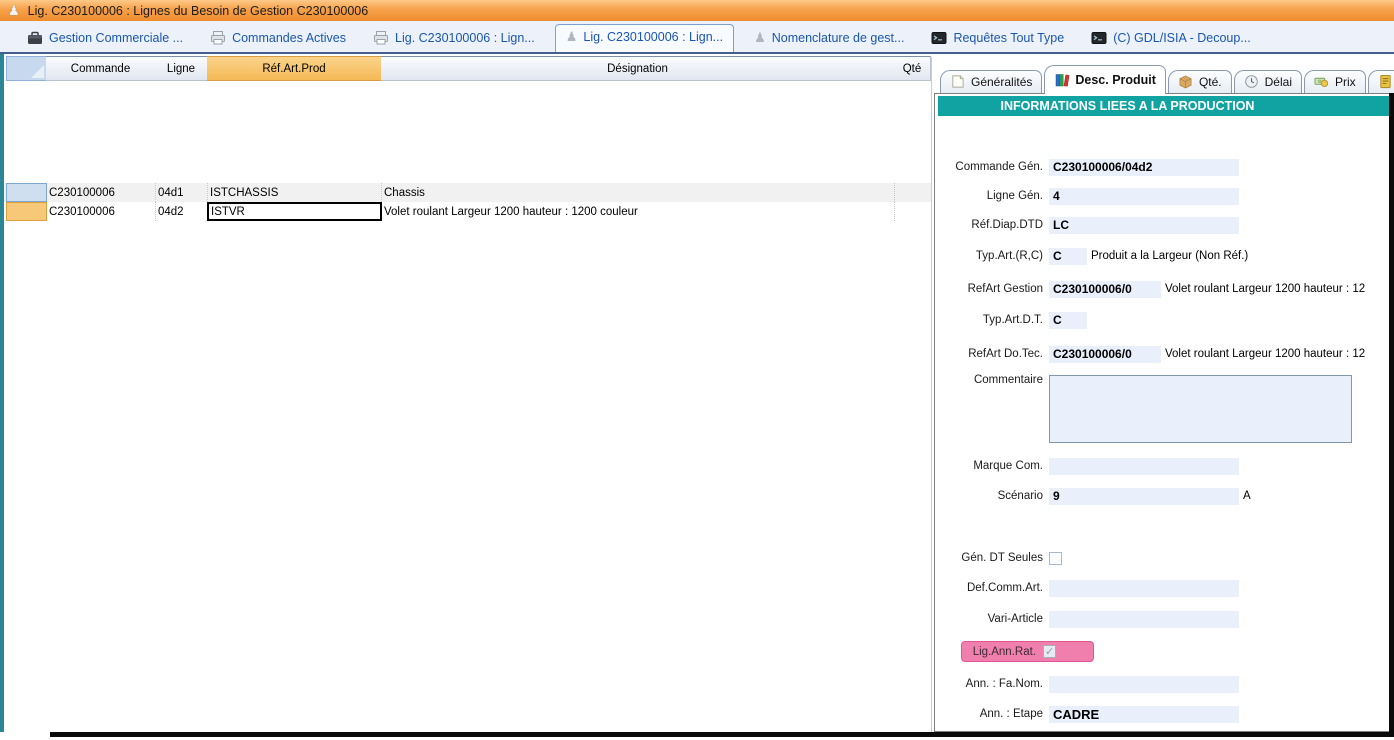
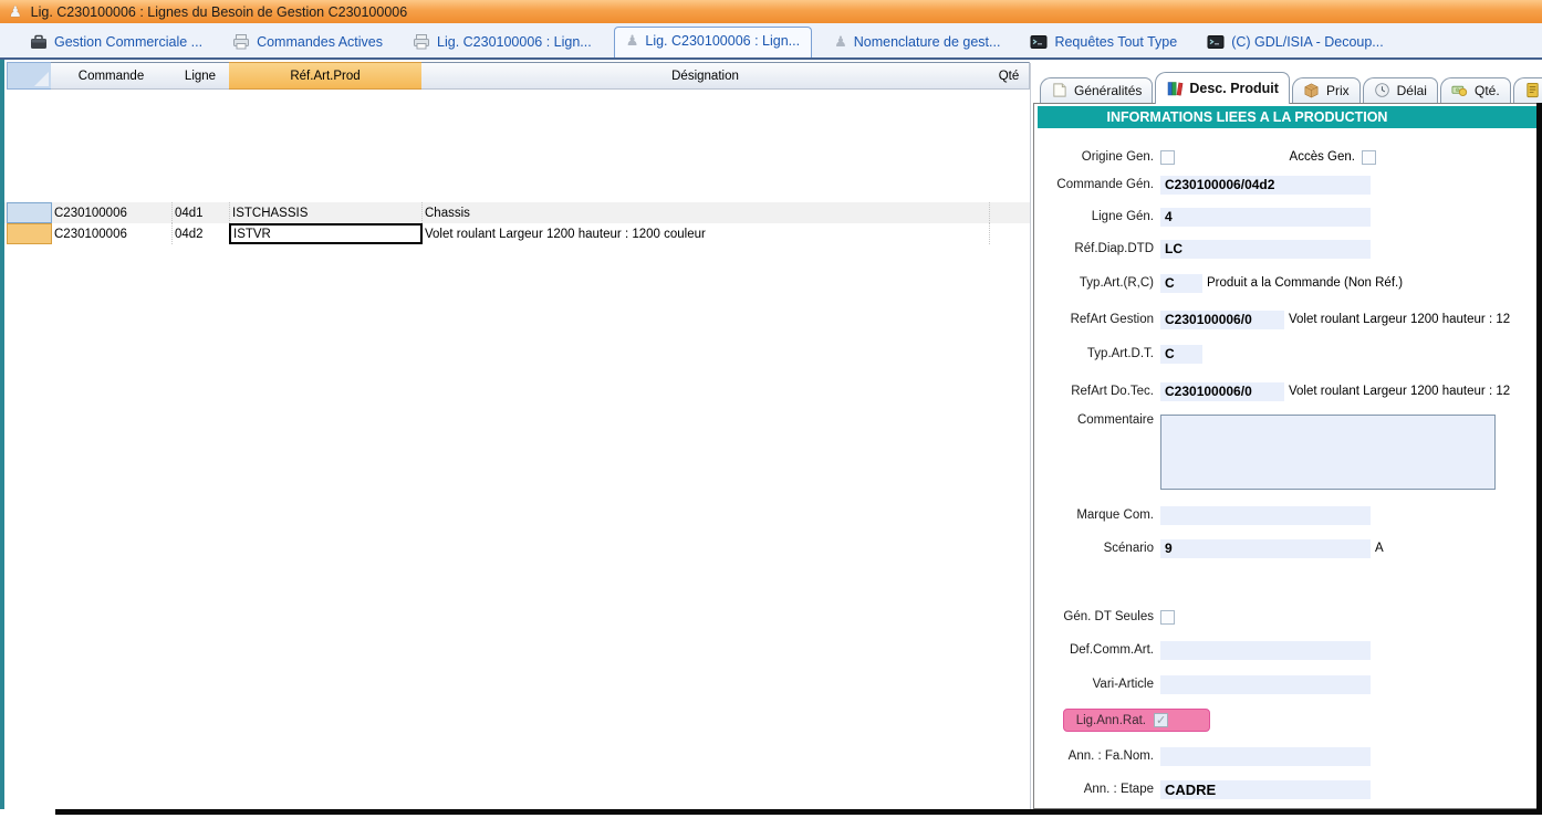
  ♟
  Lig. C230100006 : Lignes du Besoin de Gestion C230100006
  Gestion Commerciale ...
  Commandes Actives
  Lig. C230100006 : Lign...
  ♟
  Lig. C230100006 : Lign...
  ♟
  Nomenclature de gest...
  Requêtes Tout Type
  (C) GDL/ISIA - Decoup...
  Commande
  Ligne
  Réf.Art.Prod
  Désignation
  Qté
  C230100006
  04d1
  ISTCHASSIS
  Chassis
  C230100006
  04d2
  ISTVR
  Volet roulant Largeur 1200 hauteur : 1200 couleur
  Généralités
  Desc. Produit
- Qté.
+ Prix
  Délai
- Prix
+ Qté.
  INFORMATIONS LIEES A LA PRODUCTION
+ Origine Gen.
+ Accès Gen.
  Commande Gén.
  C230100006/04d2
  Ligne Gén.
  4
  Réf.Diap.DTD
  LC
  Typ.Art.(R,C)
  C
- Produit a la Largeur (Non Réf.)
+ Produit a la Commande (Non Réf.)
  RefArt Gestion
  C230100006/0
  Volet roulant Largeur 1200 hauteur : 12
  Typ.Art.D.T.
  C
  RefArt Do.Tec.
  C230100006/0
  Volet roulant Largeur 1200 hauteur : 12
  Commentaire
  Marque Com.
  Scénario
  9
  A
  Gén. DT Seules
  Def.Comm.Art.
  Vari-Article
  Lig.Ann.Rat.
  Ann. : Fa.Nom.
  Ann. : Etape
  CADRE
